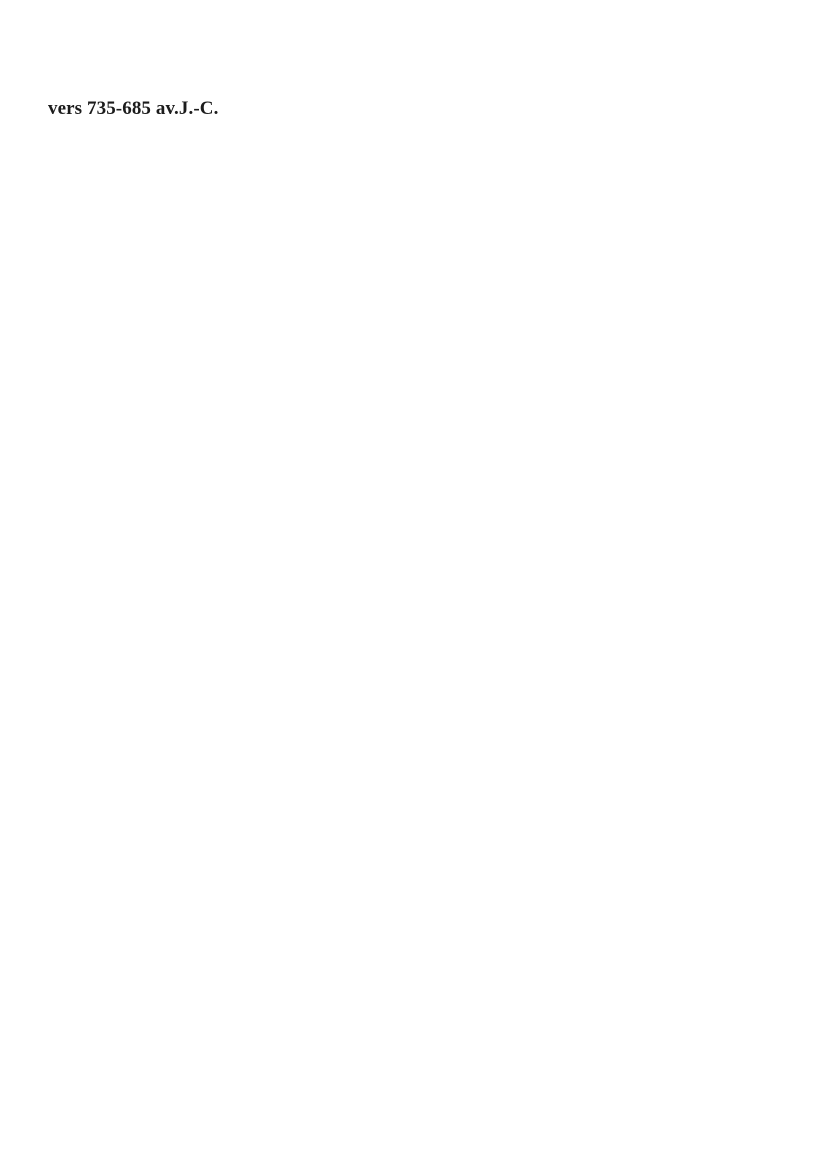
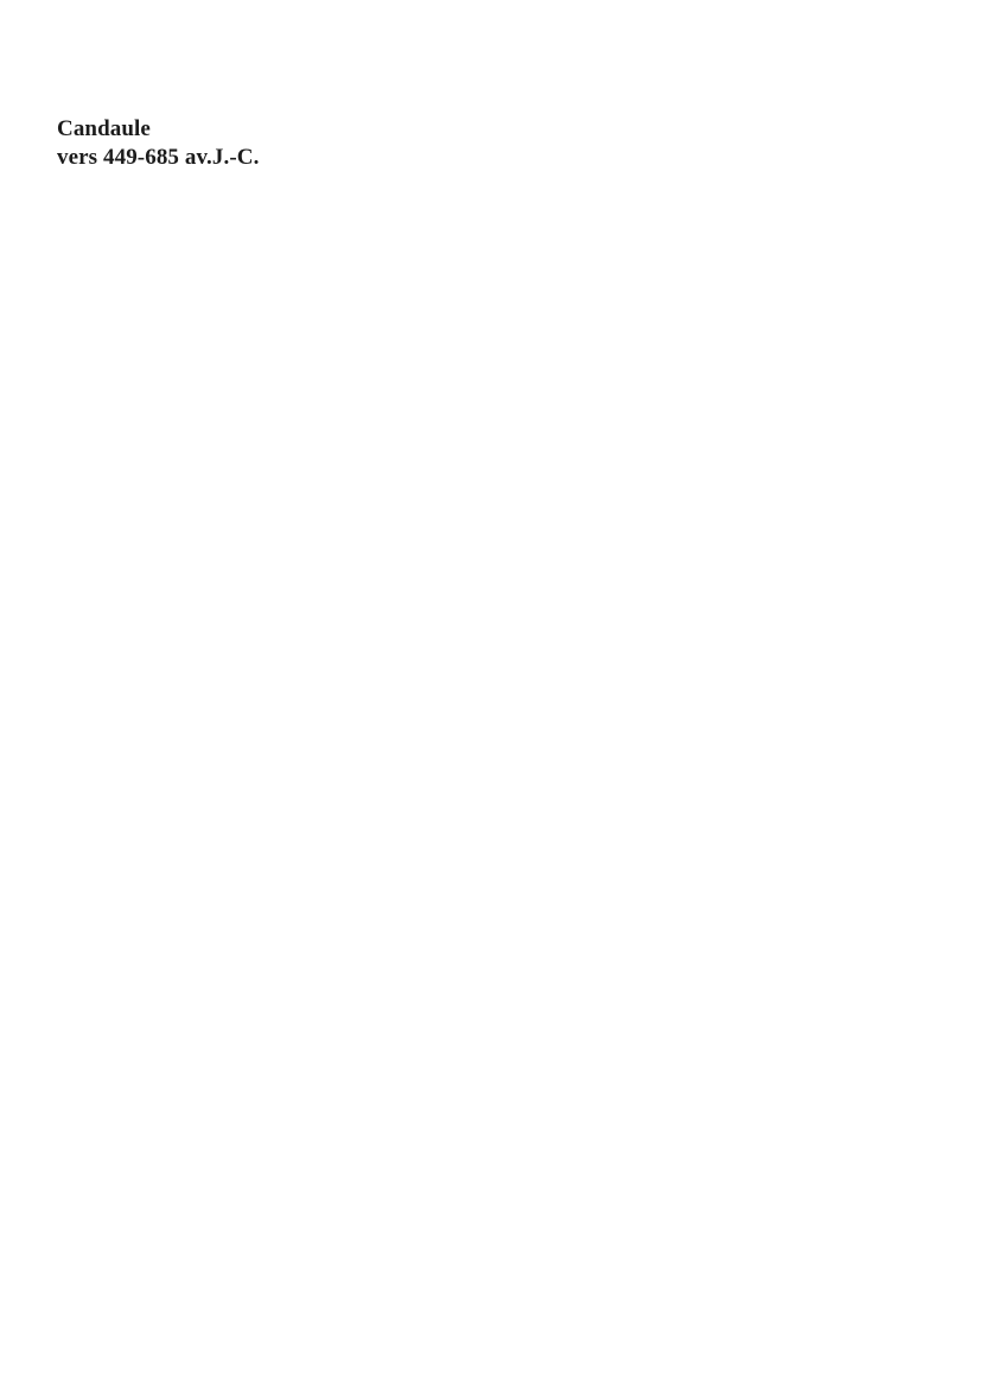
+ Candaule
- vers 735-685 av.J.-C.
+ vers 449-685 av.J.-C.
